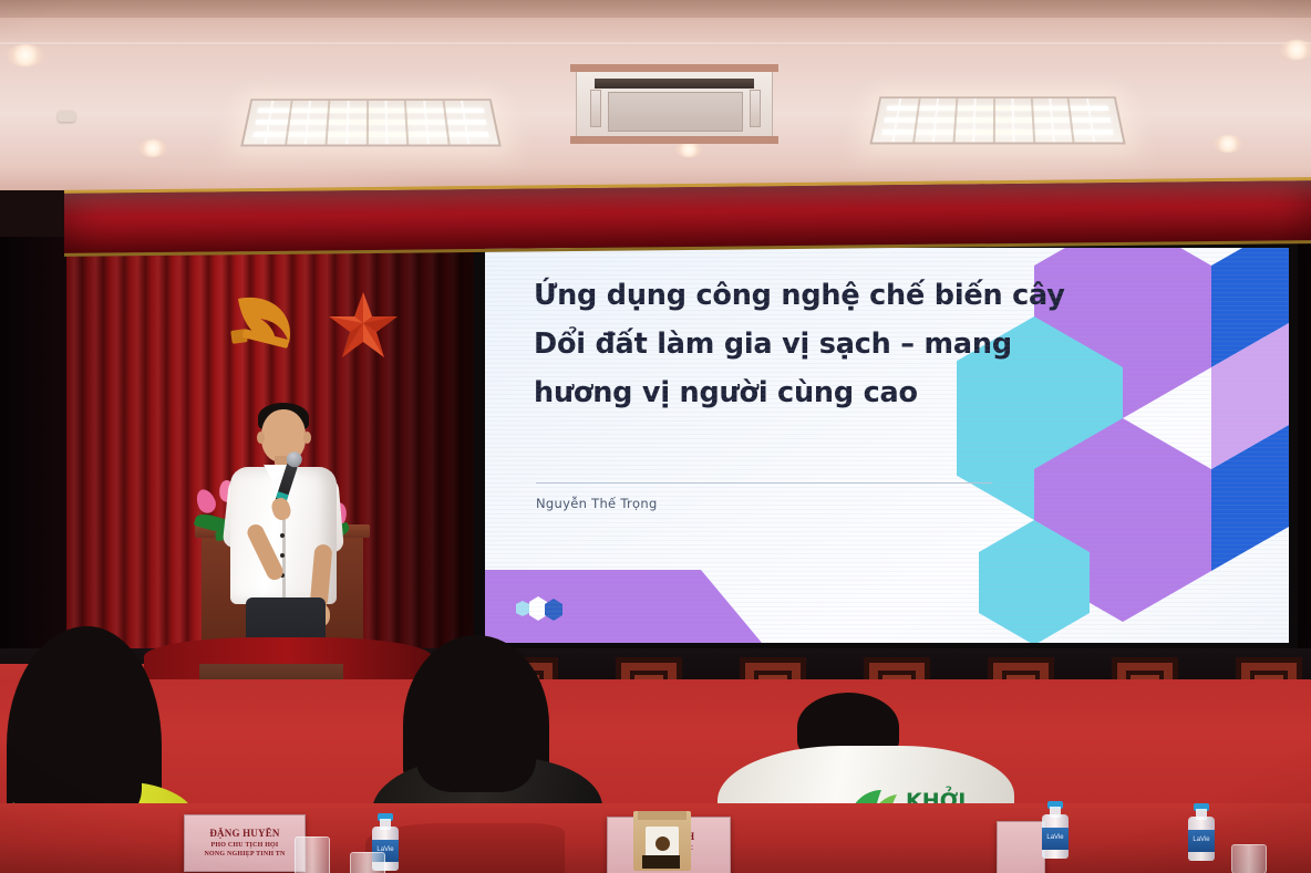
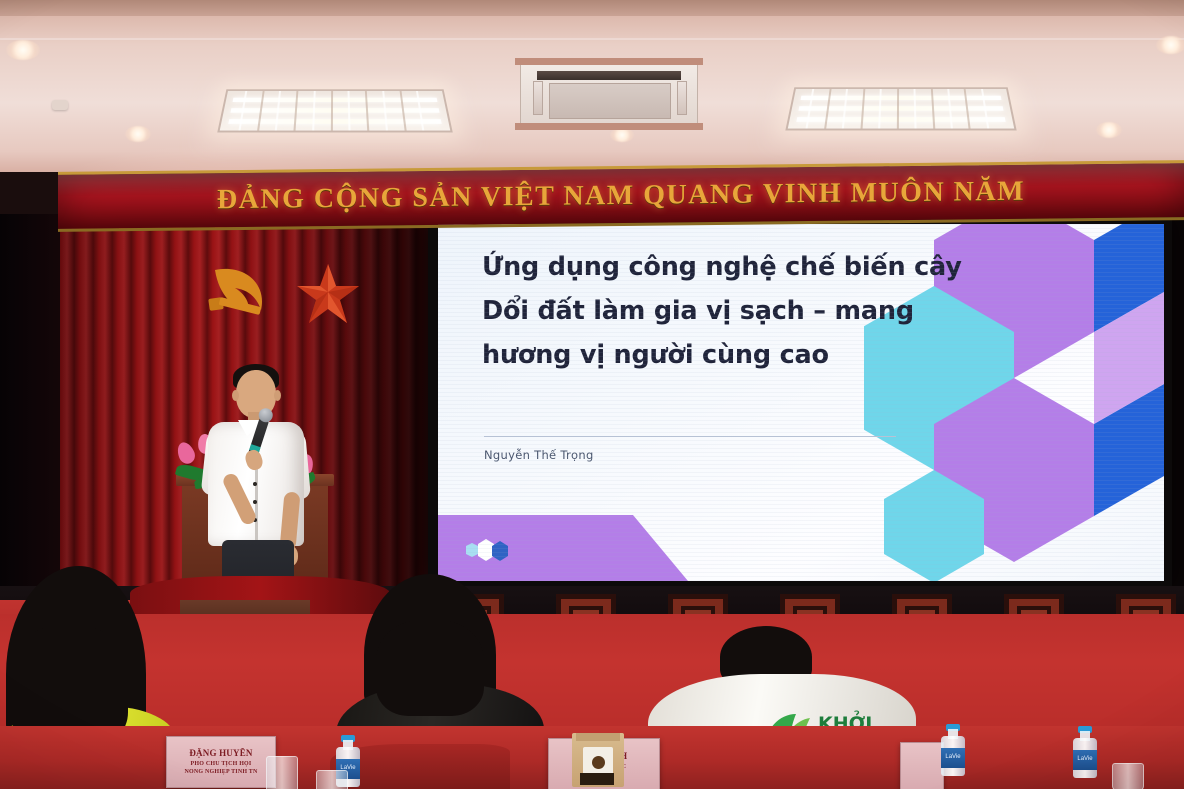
+ ĐẢNG CỘNG SẢN VIỆT NAM QUANG VINH MUÔN NĂM
